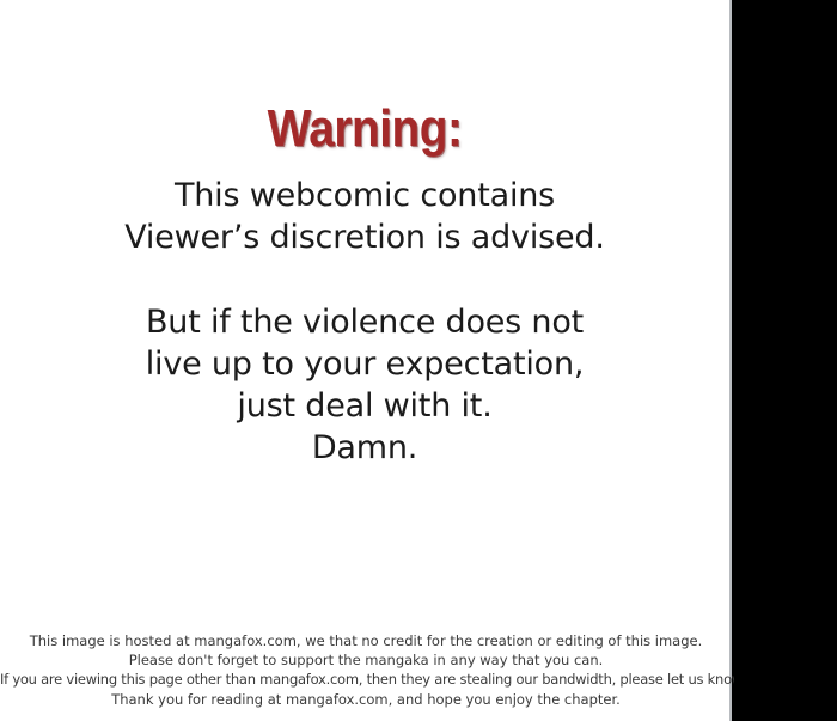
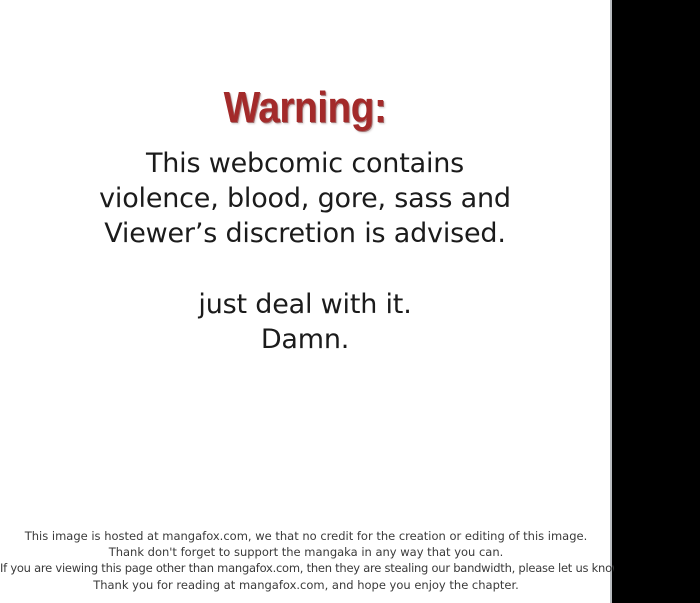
  Warning:
  This webcomic contains
+ violence, blood, gore, sass and
  Viewer’s discretion is advised.
- But if the violence does not
- live up to your expectation,
  just deal with it.
  Damn.
  This image is hosted at mangafox.com, we that no credit for the creation or editing of this image.
- Please don't forget to support the mangaka in any way that you can.
+ Thank don't forget to support the mangaka in any way that you can.
  If you are viewing this page other than mangafox.com, then they are stealing our bandwidth, please let us kno
  Thank you for reading at mangafox.com, and hope you enjoy the chapter.
